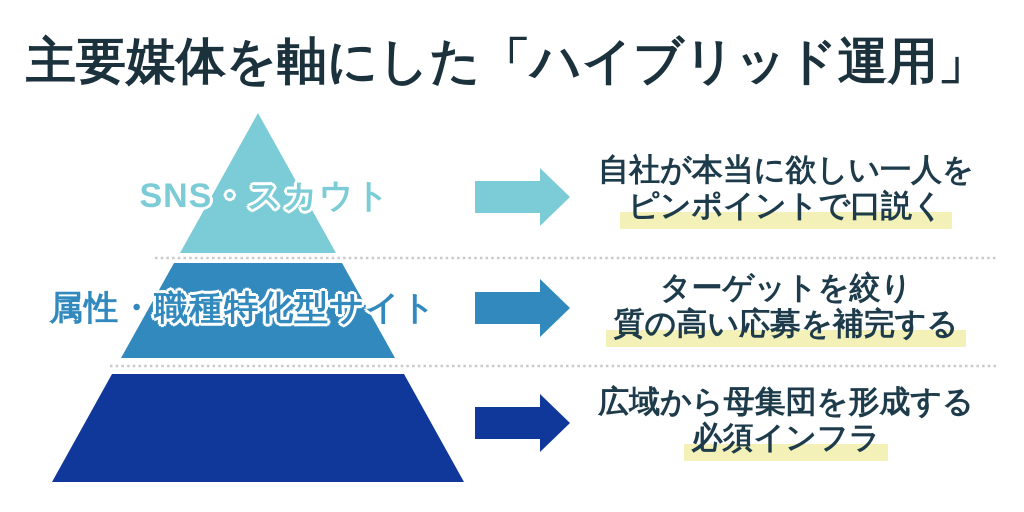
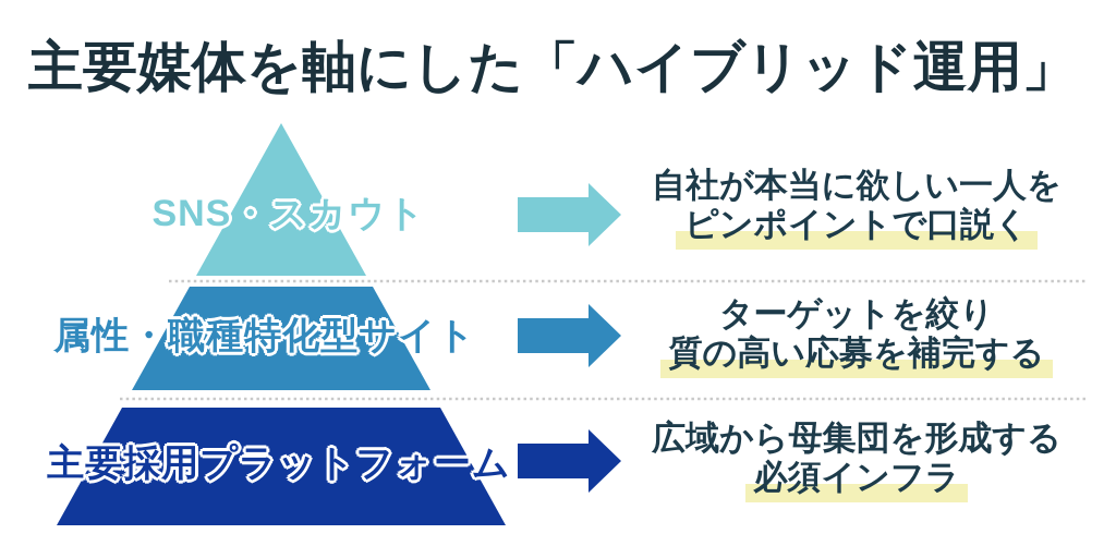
  主要媒体を軸にした「ハイブリッド運用」
  SNS・スカウト
  属性・職種特化型サイト
+ 主要採用プラットフォーム
  自社が本当に欲しい一人を
  ピンポイントで口説く
  ターゲットを絞り
  質の高い応募を補完する
  広域から母集団を形成する
  必須インフラ
